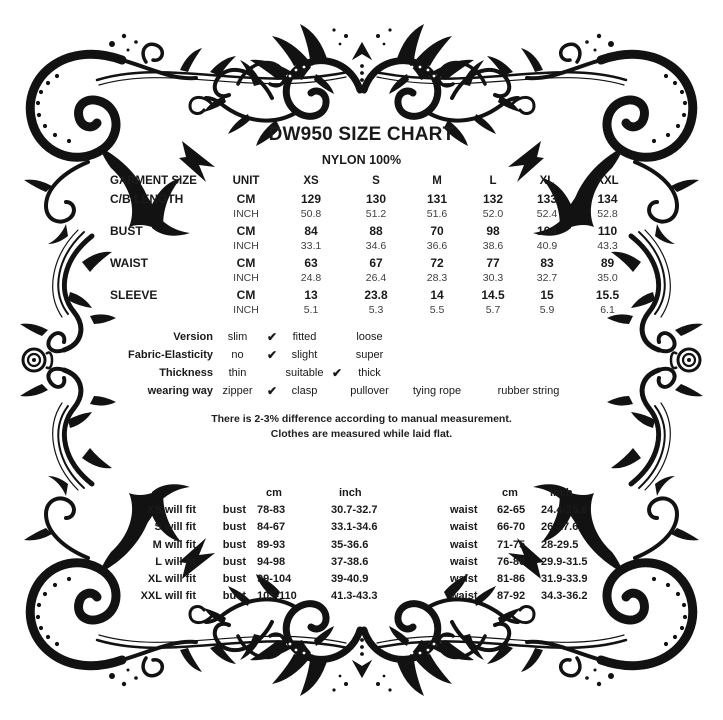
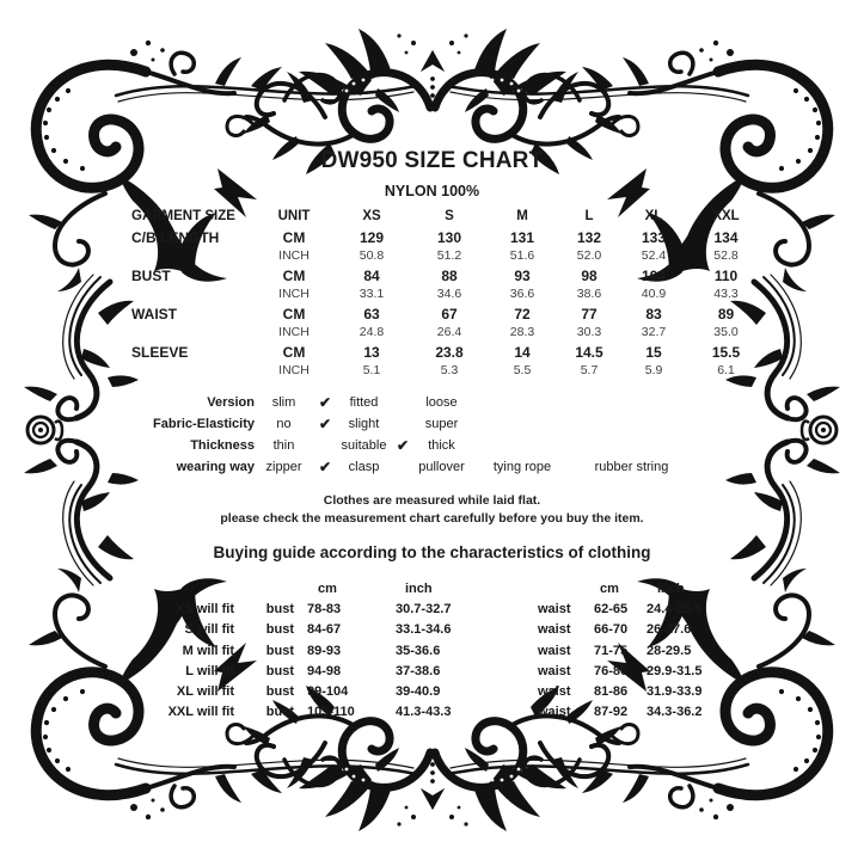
  DW950 SIZE CHART
  NYLON 100%
  GARMENT SIZE
  UNIT
  XS
  S
  M
  L
  XL
  XXL
  C/B LENGTH
  CM
  129
  130
  131
  132
  133
  134
  INCH
  50.8
  51.2
  51.6
  52.0
  52.4
  52.8
  BUST
  CM
  84
  88
- 70
+ 93
  98
  104
  110
  INCH
  33.1
  34.6
  36.6
  38.6
  40.9
  43.3
  WAIST
  CM
  63
  67
  72
  77
  83
  89
  INCH
  24.8
  26.4
  28.3
  30.3
  32.7
  35.0
  SLEEVE
  CM
  13
  23.8
  14
  14.5
  15
  15.5
  INCH
  5.1
  5.3
  5.5
  5.7
  5.9
  6.1
  Version
  slim
  ✔
  fitted
  loose
  Fabric-Elasticity
  no
  ✔
  slight
  super
  Thickness
  thin
  suitable
  ✔
  thick
  wearing way
  zipper
  ✔
  clasp
  pullover
  tying rope
  rubber string
- There is 2-3% difference according to manual measurement.
  Clothes are measured while laid flat.
+ please check the measurement chart carefully before you buy the item.
+ Buying guide according to the characteristics of clothing
  cm
  inch
  cm
  inch
  XS will fit
  bust
  78-83
  30.7-32.7
  waist
  62-65
  24.4-25.6
  S will fit
  bust
  84-67
  33.1-34.6
  waist
  66-70
  26-27.6
  M will fit
  bust
  89-93
  35-36.6
  waist
  71-75
  28-29.5
  L will fit
  bust
  94-98
  37-38.6
  waist
  76-80
  29.9-31.5
  XL will fit
  bust
  99-104
  39-40.9
  waist
  81-86
  31.9-33.9
  XXL will fit
  bust
  105-110
  41.3-43.3
  waist
  87-92
  34.3-36.2
